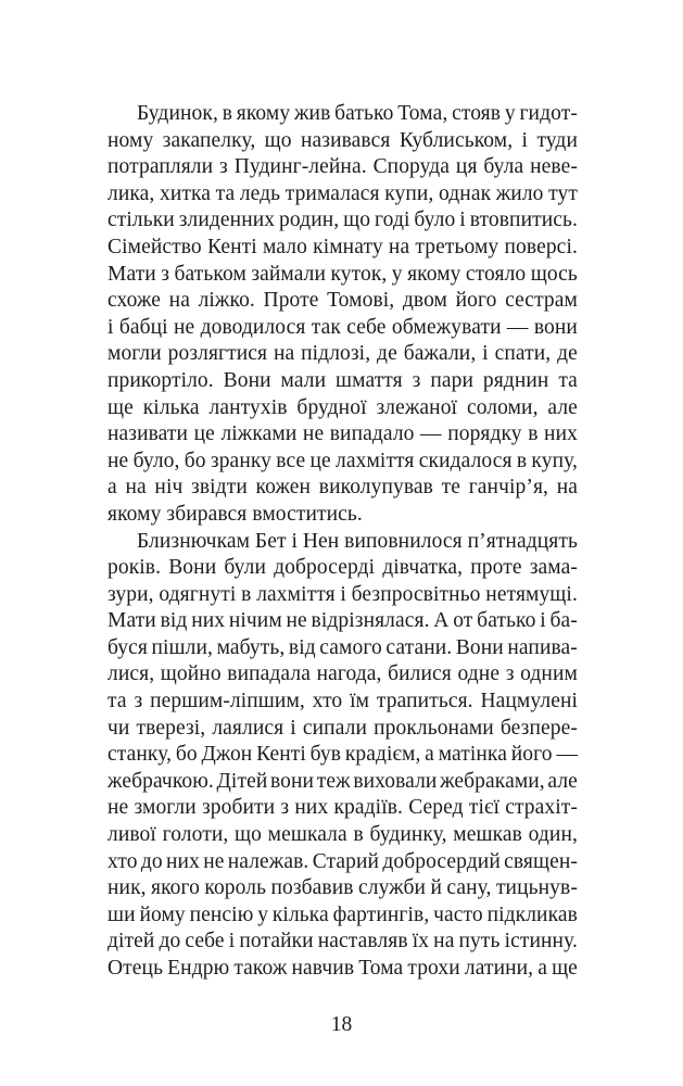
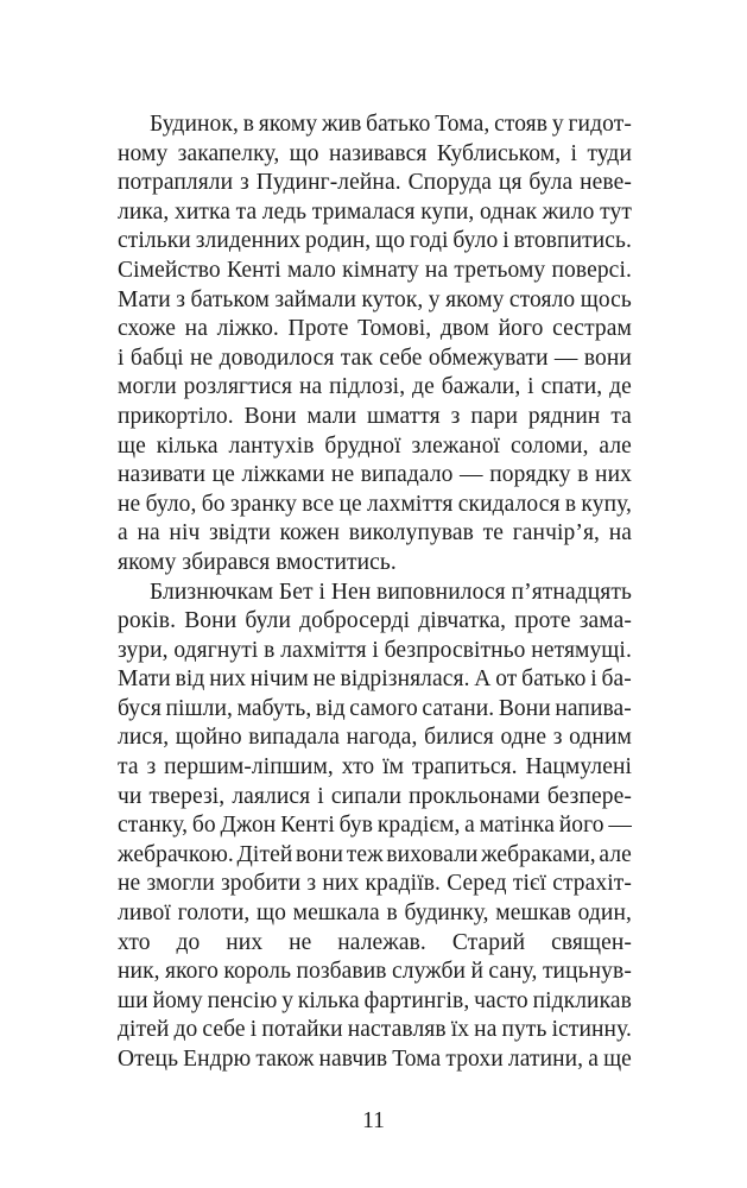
  Будинок,
  в
  якому
  жив
  батько
  Тома,
  стояв
  у
  гидот-
  ному
  закапелку,
  що
  називався
  Кублиськом,
  і
  туди
  потрапляли
  з
  Пудинг-лейна.
  Споруда
  ця
  була
  неве-
  лика,
  хитка
  та
  ледь
  трималася
  купи,
  однак
  жило
  тут
  стільки
  злиденних
  родин,
  що
  годі
  було
  і
  втовпитись.
  Сімейство
  Кенті
  мало
  кімнату
  на
  третьому
  поверсі.
  Мати
  з
  батьком
  займали
  куток,
  у
  якому
  стояло
  щось
  схоже
  на
  ліжко.
  Проте
  Томові,
  двом
  його
  сестрам
  і
  бабці
  не
  доводилося
  так
  себе
  обмежувати
  —
  вони
  могли
  розлягтися
  на
  підлозі,
  де
  бажали,
  і
  спати,
  де
  прикортіло.
  Вони
  мали
  шмаття
  з
  пари
  ряднин
  та
  ще
  кілька
  лантухів
  брудної
  злежаної
  соломи,
  але
  називати
  це
  ліжками
  не
  випадало
  —
  порядку
  в
  них
  не
  було,
  бо
  зранку
  все
  це
  лахміття
  скидалося
  в
  купу,
  а
  на
  ніч
  звідти
  кожен
  виколупував
  те
  ганчір’я,
  на
  якому збирався вмоститись.
  Близнючкам
  Бет
  і
  Нен
  виповнилося
  п’ятнадцять
  років.
  Вони
  були
  добросерді
  дівчатка,
  проте
  зама-
  зури,
  одягнуті
  в
  лахміття
  і
  безпросвітньо
  нетямущі.
  Мати
  від
  них
  нічим
  не
  відрізнялася.
  А
  от
  батько
  і
  ба-
  буся
  пішли,
  мабуть,
  від
  самого
  сатани.
  Вони
  напива-
  лися,
  щойно
  випадала
  нагода,
  билися
  одне
  з
  одним
  та
  з
  першим-ліпшим,
  хто
  їм
  трапиться.
  Нацмулені
  чи
  тверезі,
  лаялися
  і
  сипали
  прокльонами
  безпере-
  станку,
  бо
  Джон
  Кенті
  був
  крадієм,
  а
  матінка
  його
  —
  жебрачкою.
  Дітей
  вони
  теж
  виховали
  жебраками,
  але
  не
  змогли
  зробити
  з
  них
  крадіїв.
  Серед
  тієї
  страхіт-
  ливої
  голоти,
  що
  мешкала
  в
  будинку,
  мешкав
  один,
  хто
  до
  них
  не
  належав.
  Старий
- добросердий
  священ-
  ник,
  якого
  король
  позбавив
  служби
  й
  сану,
  тицьнув-
  ши
  йому
  пенсію
  у
  кілька
  фартингів,
  часто
  підкликав
  дітей
  до
  себе
  і
  потайки
  наставляв
  їх
  на
  путь
  істинну.
  Отець
  Ендрю
  також
  навчив
  Тома
  трохи
  латини,
  а
  ще
- 18
+ 11
